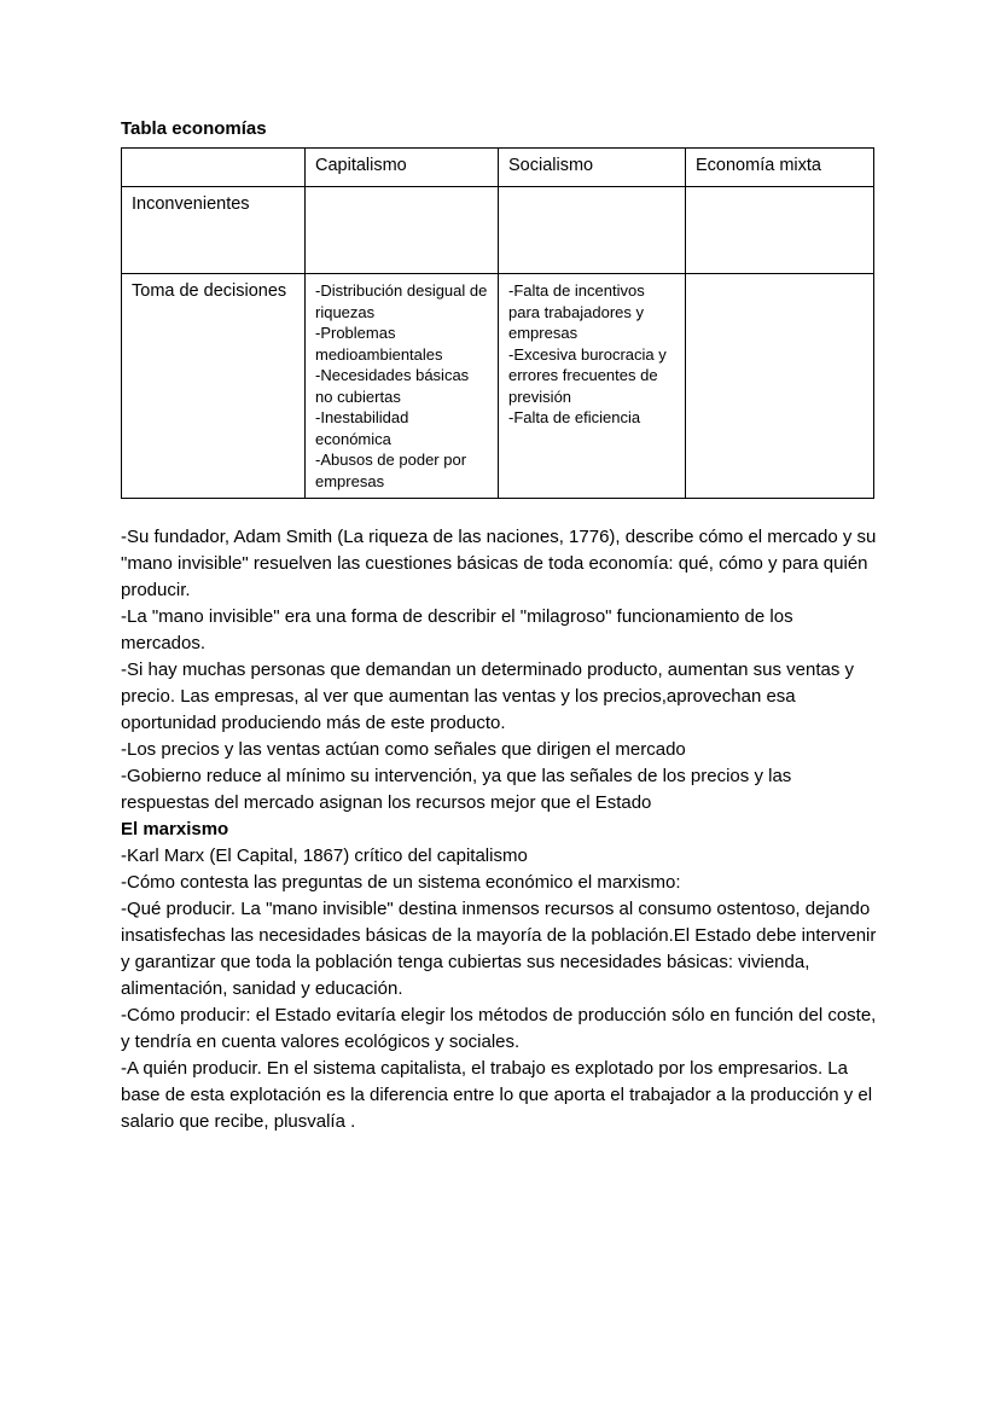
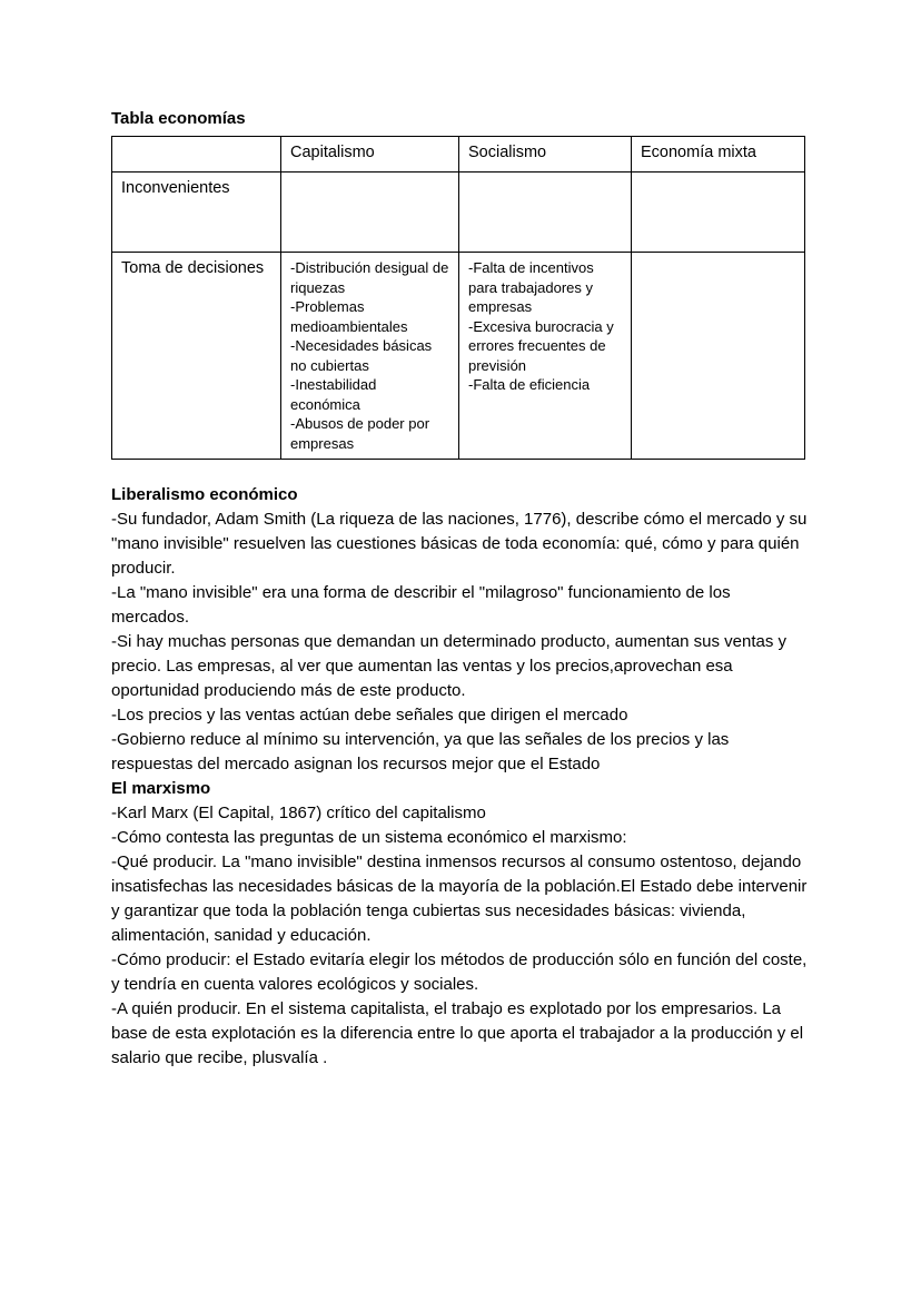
  Tabla economías
  	Capitalismo	Socialismo	Economía mixta
  Inconvenientes
  Toma de decisiones	-Distribución desigual de riquezas -Problemas medioambientales -Necesidades básicas no cubiertas -Inestabilidad económica -Abusos de poder por empresas	-Falta de incentivos para trabajadores y empresas -Excesiva burocracia y errores frecuentes de previsión -Falta de eficiencia
+ Liberalismo económico
  -Su fundador, Adam Smith (La riqueza de las naciones, 1776), describe cómo el mercado y su "mano invisible" resuelven las cuestiones básicas de toda economía: qué, cómo y para quién producir.
  -La "mano invisible" era una forma de describir el "milagroso" funcionamiento de los mercados.
  -Si hay muchas personas que demandan un determinado producto, aumentan sus ventas y precio. Las empresas, al ver que aumentan las ventas y los precios,aprovechan esa oportunidad produciendo más de este producto.
- -Los precios y las ventas actúan como señales que dirigen el mercado
+ -Los precios y las ventas actúan debe señales que dirigen el mercado
  -Gobierno reduce al mínimo su intervención, ya que las señales de los precios y las respuestas del mercado asignan los recursos mejor que el Estado
  El marxismo
  -Karl Marx (El Capital, 1867) crítico del capitalismo
  -Cómo contesta las preguntas de un sistema económico el marxismo:
  -Qué producir. La "mano invisible" destina inmensos recursos al consumo ostentoso, dejando insatisfechas las necesidades básicas de la mayoría de la población.El Estado debe intervenir y garantizar que toda la población tenga cubiertas sus necesidades básicas: vivienda, alimentación, sanidad y educación.
  -Cómo producir: el Estado evitaría elegir los métodos de producción sólo en función del coste, y tendría en cuenta valores ecológicos y sociales.
  -A quién producir. En el sistema capitalista, el trabajo es explotado por los empresarios. La base de esta explotación es la diferencia entre lo que aporta el trabajador a la producción y el salario que recibe, plusvalía .
